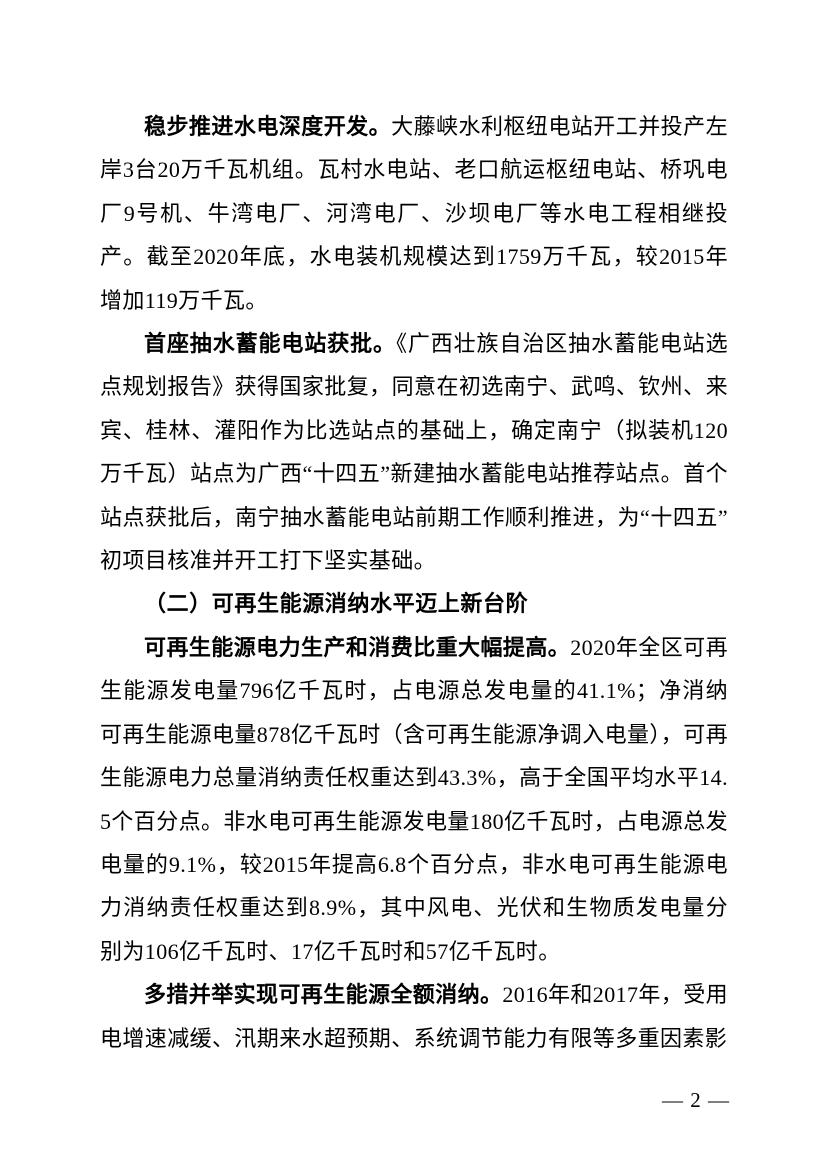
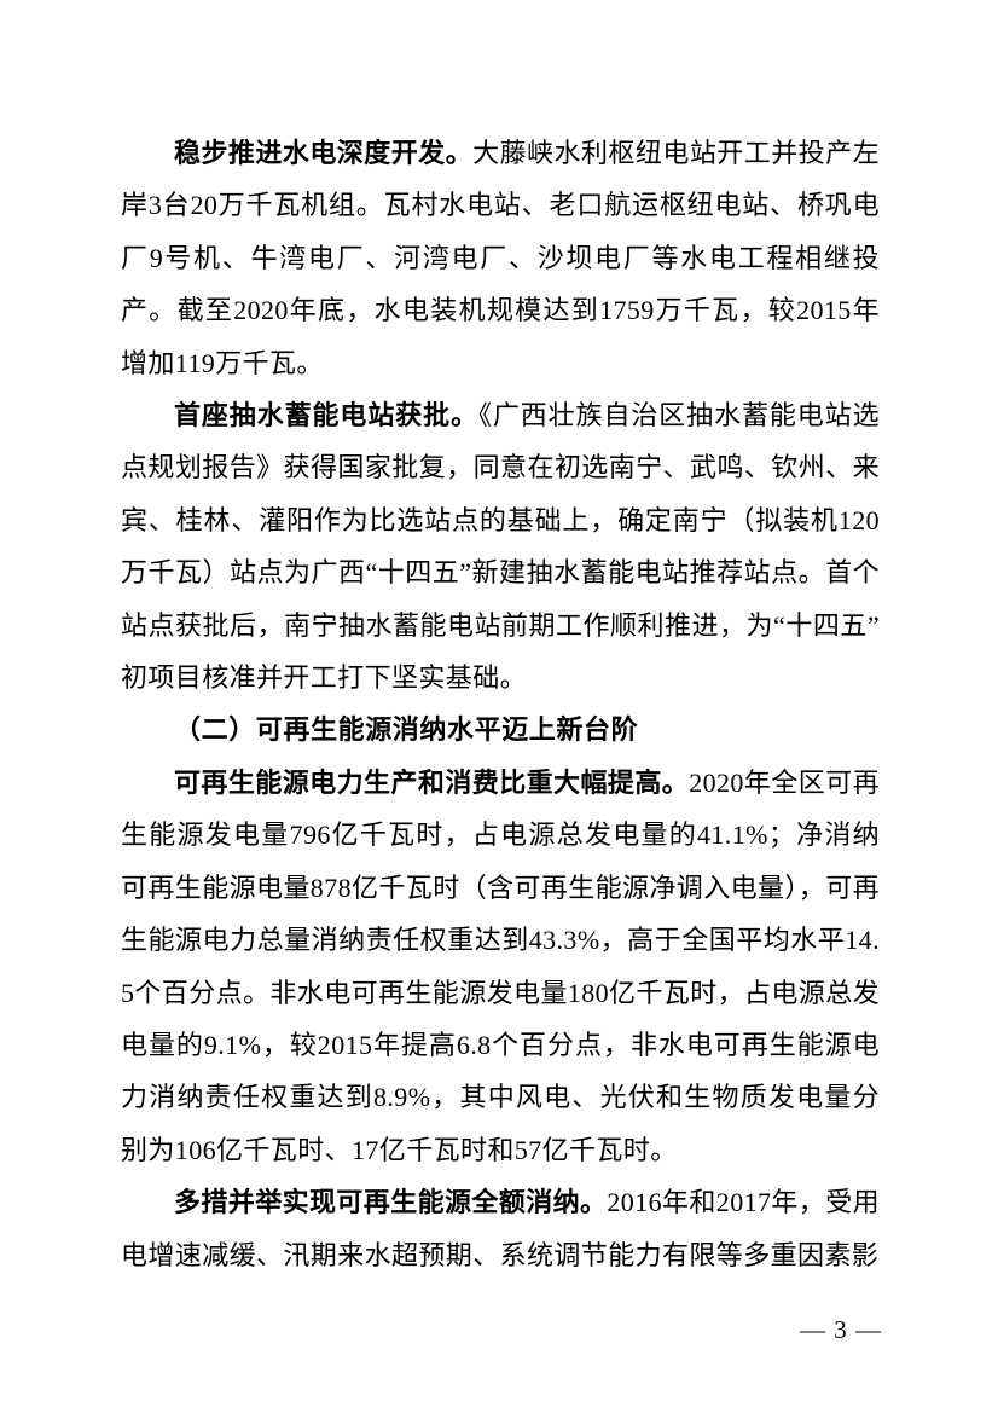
  稳步推进水电深度开发。大藤峡水利枢纽电站开工并投产左岸3台20万千瓦机组。瓦村水电站、老口航运枢纽电站、桥巩电厂9号机、牛湾电厂、河湾电厂、沙坝电厂等水电工程相继投产。截至2020年底，水电装机规模达到1759万千瓦，较2015年增加119万千瓦。
  首座抽水蓄能电站获批。《广西壮族自治区抽水蓄能电站选点规划报告》获得国家批复，同意在初选南宁、武鸣、钦州、来宾、桂林、灌阳作为比选站点的基础上，确定南宁（拟装机120万千瓦）站点为广西“十四五”新建抽水蓄能电站推荐站点。首个站点获批后，南宁抽水蓄能电站前期工作顺利推进，为“十四五”初项目核准并开工打下坚实基础。
  （二）可再生能源消纳水平迈上新台阶
  可再生能源电力生产和消费比重大幅提高。2020年全区可再生能源发电量796亿千瓦时，占电源总发电量的41.1%；净消纳可再生能源电量878亿千瓦时（含可再生能源净调入电量），可再生能源电力总量消纳责任权重达到43.3%，高于全国平均水平14.5个百分点。非水电可再生能源发电量180亿千瓦时，占电源总发电量的9.1%，较2015年提高6.8个百分点，非水电可再生能源电力消纳责任权重达到8.9%，其中风电、光伏和生物质发电量分别为106亿千瓦时、17亿千瓦时和57亿千瓦时。
  多措并举实现可再生能源全额消纳。2016年和2017年，受用电增速减缓、汛期来水超预期、系统调节能力有限等多重因素影
- — 2 —
+ — 3 —
